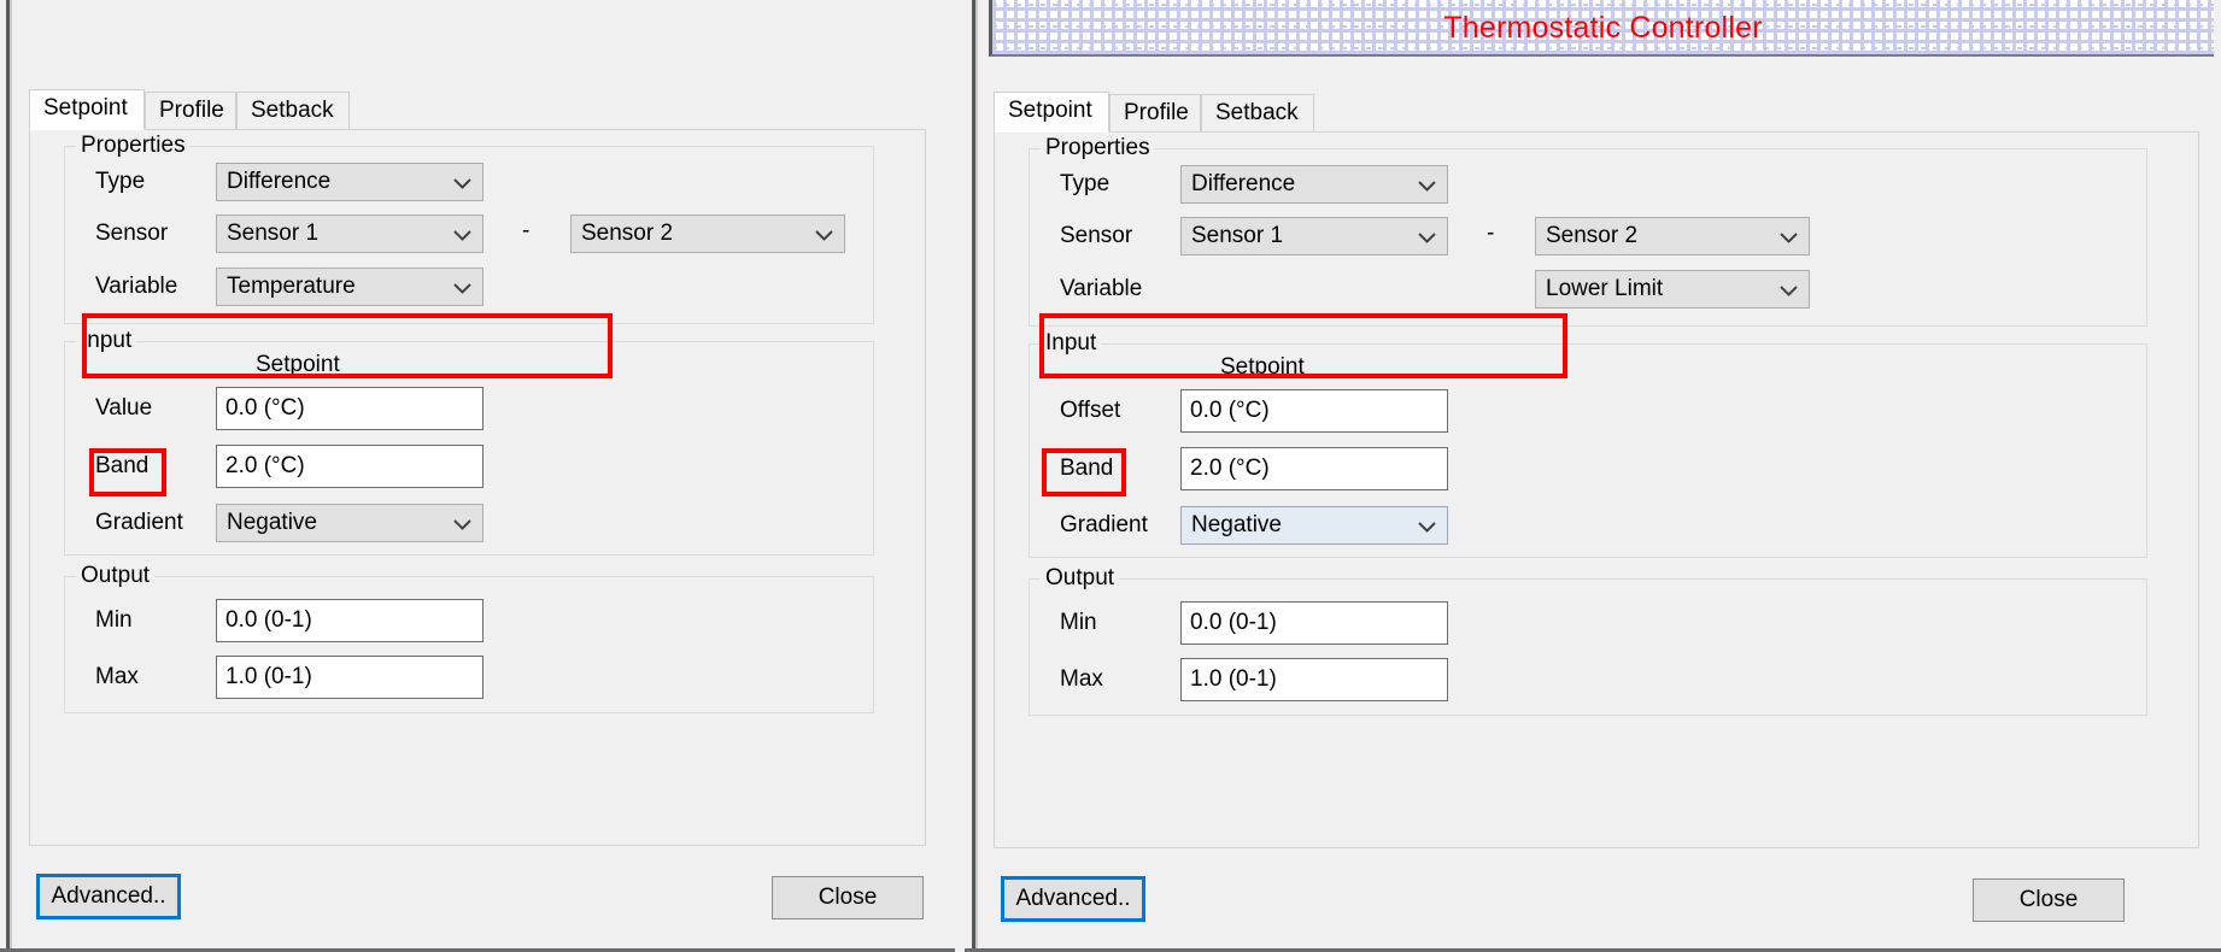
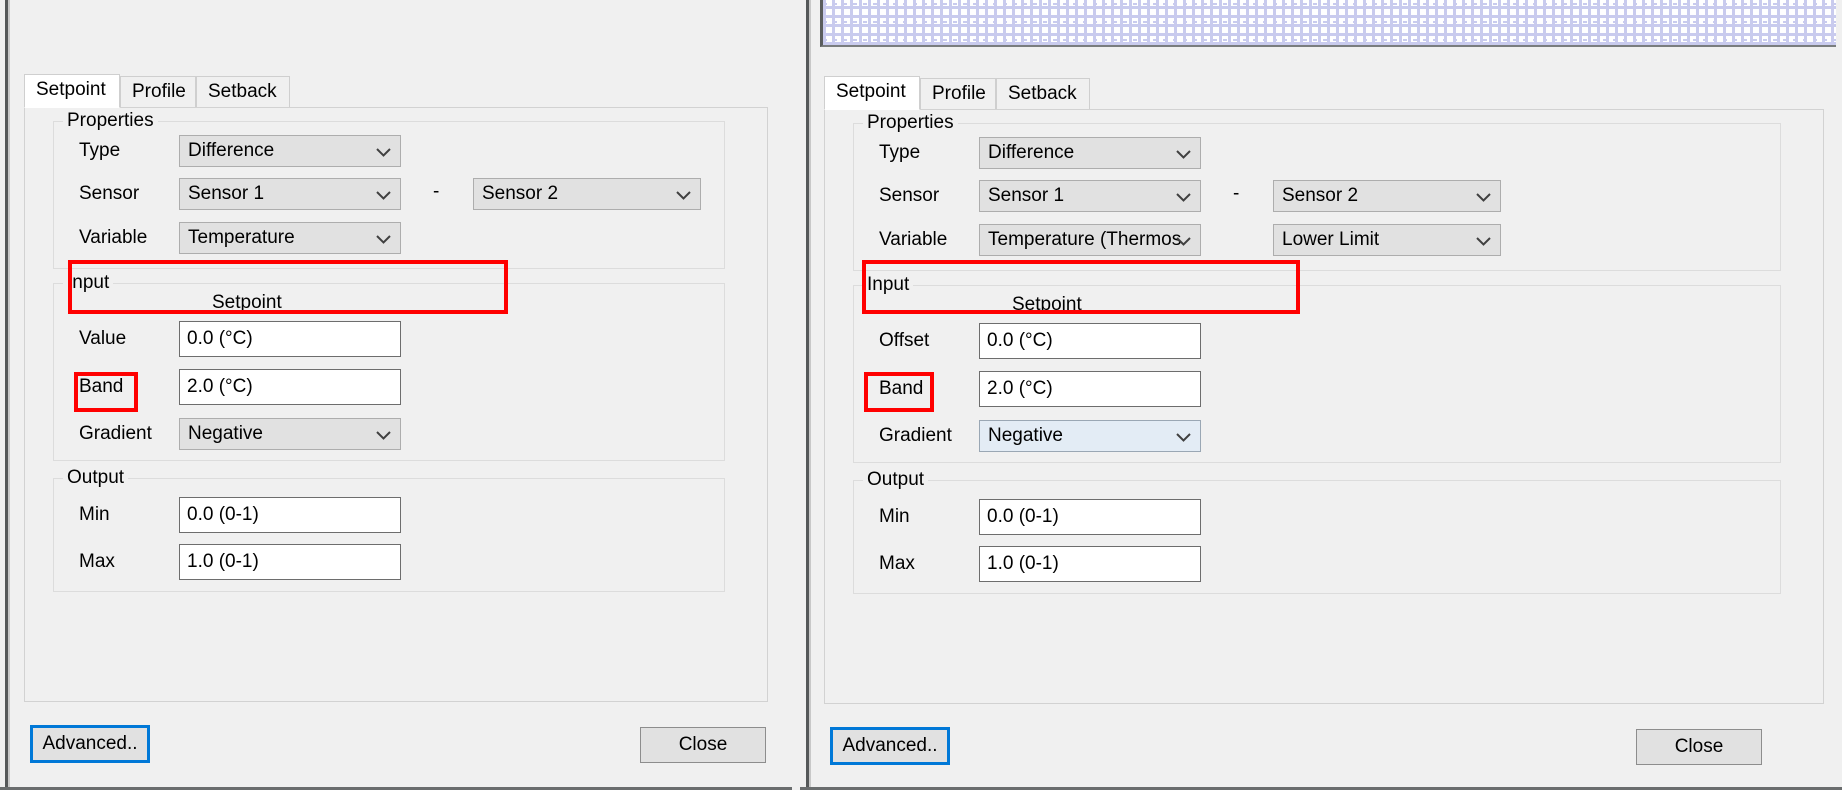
  Setpoint
  Profile
  Setback
  Properties
  Type
  Difference
  Sensor
  Sensor 1
  -
  Sensor 2
  Variable
  Temperature
  Input
  Setpoint
  Value
  0.0 (°C)
  Band
  2.0 (°C)
  Gradient
  Negative
  Output
  Min
  0.0 (0-1)
  Max
  1.0 (0-1)
  Advanced..
  Close
- Thermostatic Controller
  Setpoint
  Profile
  Setback
  Properties
  Type
  Difference
  Sensor
  Sensor 1
  -
  Sensor 2
  Variable
+ Temperature (Thermos
  Lower Limit
  Input
  Setpoint
  Offset
  0.0 (°C)
  Band
  2.0 (°C)
  Gradient
  Negative
  Output
  Min
  0.0 (0-1)
  Max
  1.0 (0-1)
  Advanced..
  Close
